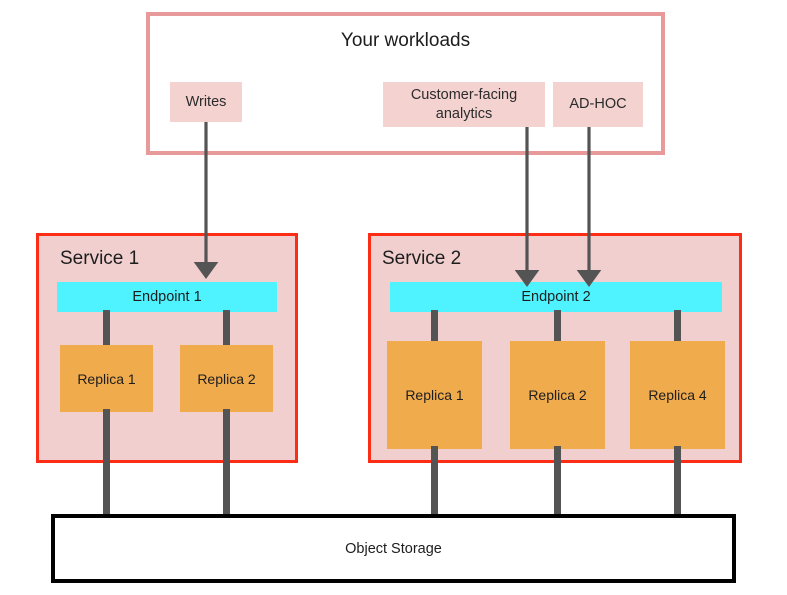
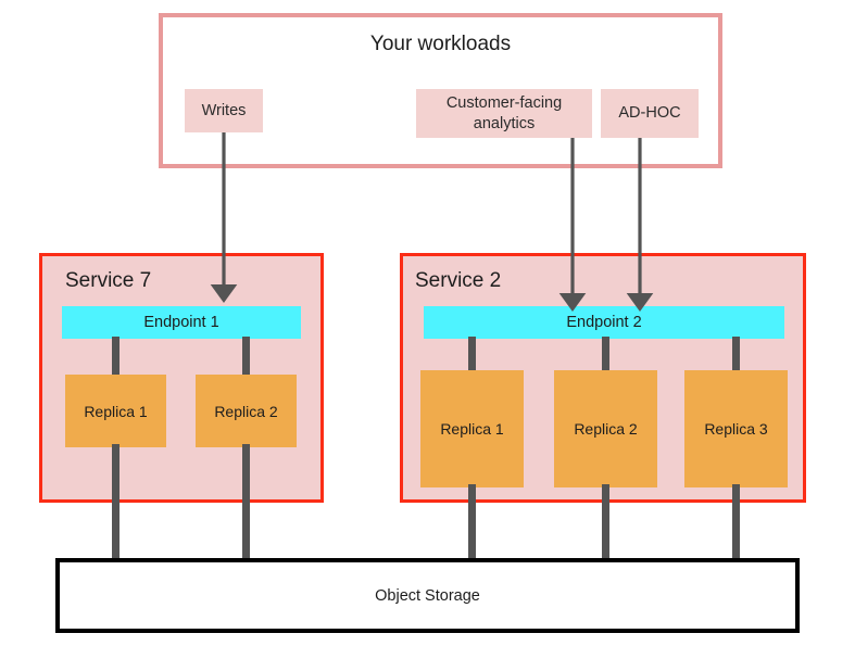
  Your workloads
  Writes
  Customer-facing analytics
  AD-HOC
- Service 1
+ Service 7
  Endpoint 1
  Replica 1
  Replica 2
  Service 2
  Endpoint 2
  Replica 1
  Replica 2
- Replica 4
+ Replica 3
  Object Storage
